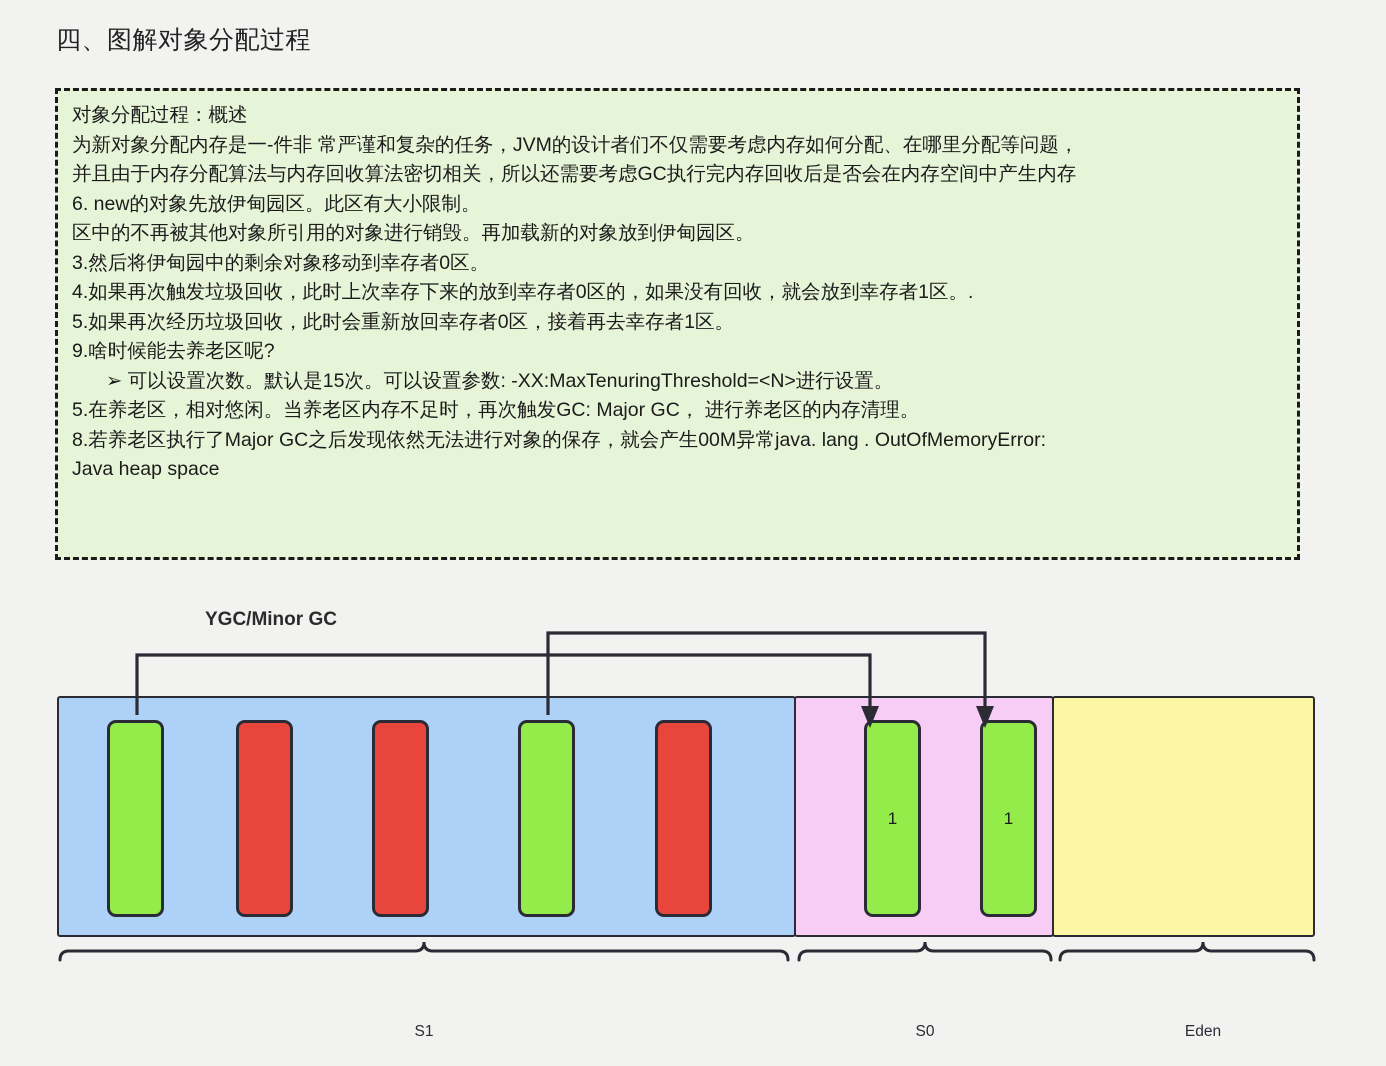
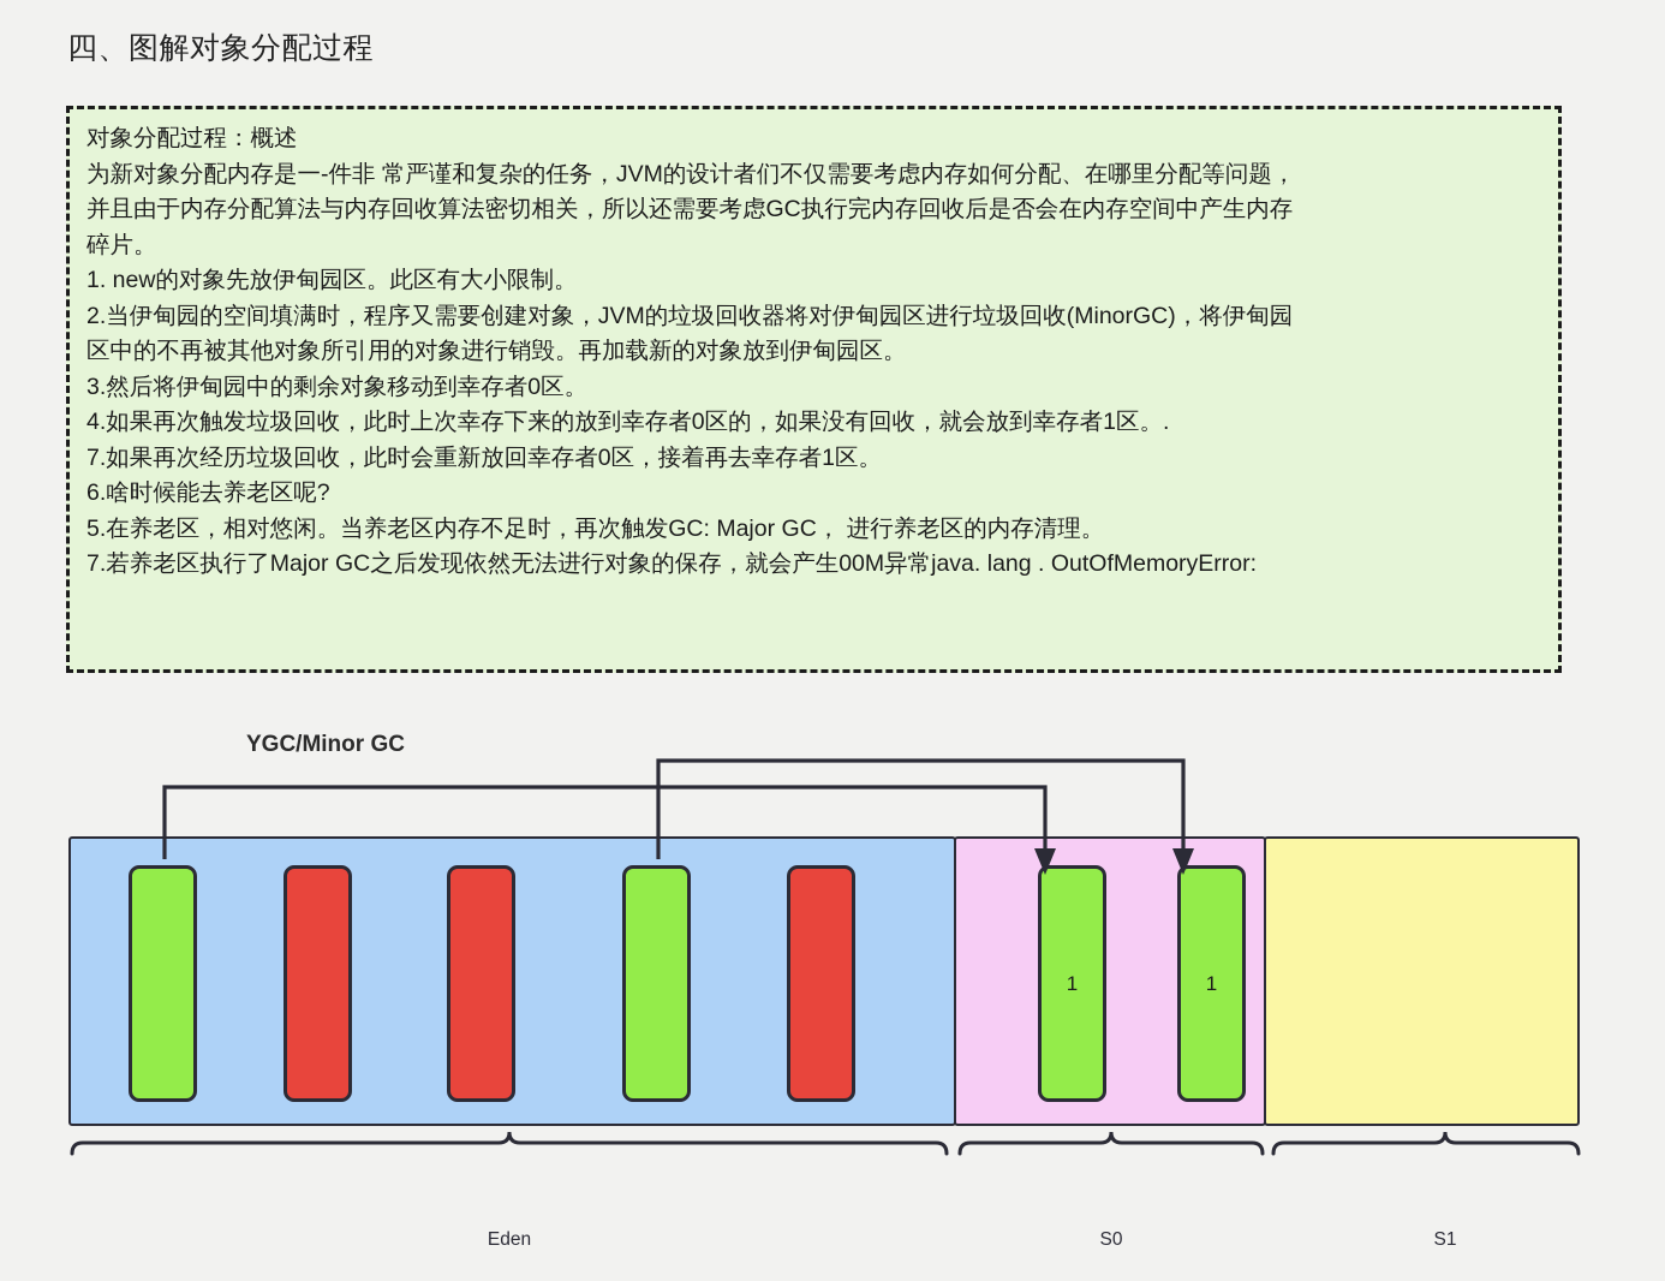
  四、图解对象分配过程
  对象分配过程：概述
  为新对象分配内存是一-件非 常严谨和复杂的任务，JVM的设计者们不仅需要考虑内存如何分配、在哪里分配等问题，
  并且由于内存分配算法与内存回收算法密切相关，所以还需要考虑GC执行完内存回收后是否会在内存空间中产生内存
+ 碎片。
- 6. new的对象先放伊甸园区。此区有大小限制。
+ 1. new的对象先放伊甸园区。此区有大小限制。
+ 2.当伊甸园的空间填满时，程序又需要创建对象，JVM的垃圾回收器将对伊甸园区进行垃圾回收(MinorGC)，将伊甸园
  区中的不再被其他对象所引用的对象进行销毁。再加载新的对象放到伊甸园区。
  3.然后将伊甸园中的剩余对象移动到幸存者0区。
  4.如果再次触发垃圾回收，此时上次幸存下来的放到幸存者0区的，如果没有回收，就会放到幸存者1区。.
- 5.如果再次经历垃圾回收，此时会重新放回幸存者0区，接着再去幸存者1区。
+ 7.如果再次经历垃圾回收，此时会重新放回幸存者0区，接着再去幸存者1区。
- 9.啥时候能去养老区呢?
+ 6.啥时候能去养老区呢?
- ➢ 可以设置次数。默认是15次。可以设置参数: -XX:MaxTenuringThreshold=<N>进行设置。
  5.在养老区，相对悠闲。当养老区内存不足时，再次触发GC: Major GC， 进行养老区的内存清理。
- 8.若养老区执行了Major GC之后发现依然无法进行对象的保存，就会产生00M异常java. lang . OutOfMemoryError:
+ 7.若养老区执行了Major GC之后发现依然无法进行对象的保存，就会产生00M异常java. lang . OutOfMemoryError:
- Java heap space
  YGC/Minor GC
  1
  1
- S1
+ Eden
  S0
- Eden
+ S1
